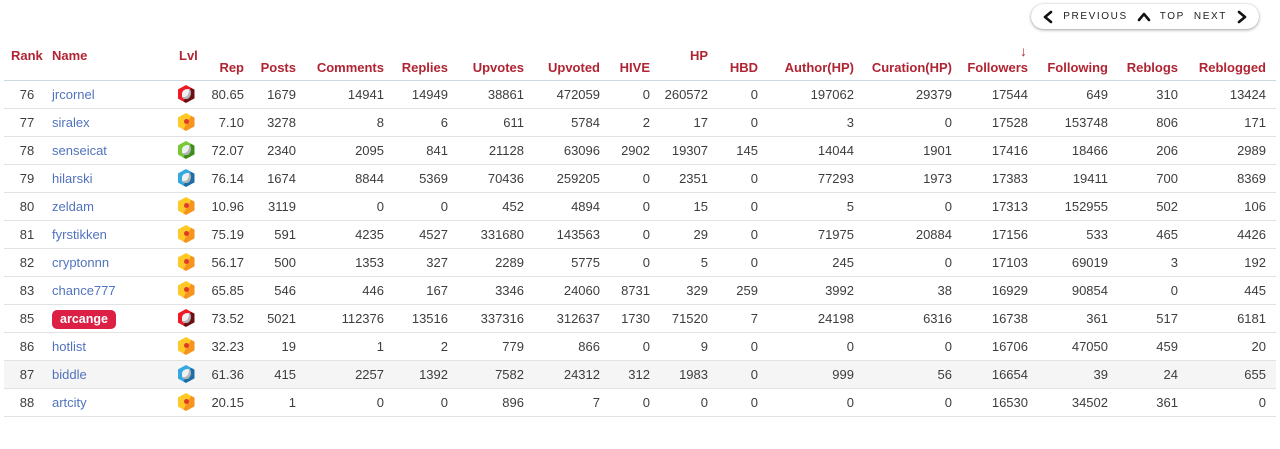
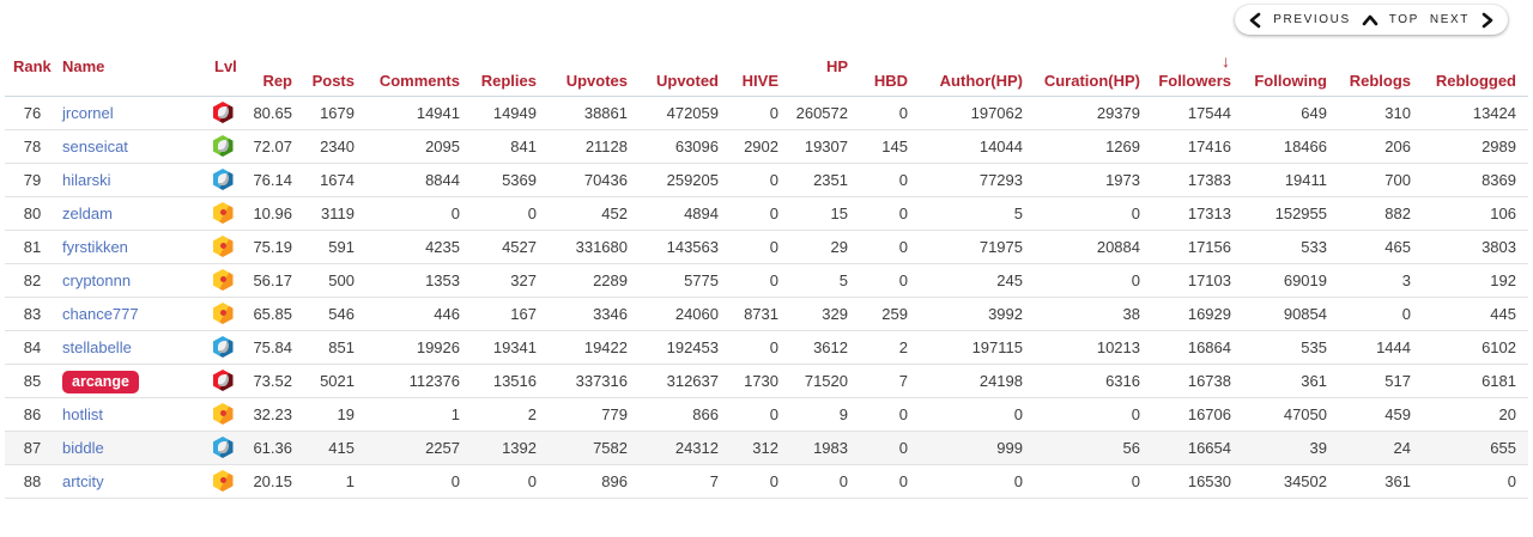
  PREVIOUS
  TOP
  NEXT
  Rank	Name	Lvl	Rep	Posts	Comments	Replies	Upvotes	Upvoted	HIVE	HP	HBD	Author(HP)	Curation(HP)	↓ Followers	Following	Reblogs	Reblogged
  76	jrcornel		80.65	1679	14941	14949	38861	472059	0	260572	0	197062	29379	17544	649	310	13424
- 77	siralex		7.10	3278	8	6	611	5784	2	17	0	3	0	17528	153748	806	171
- 78	senseicat		72.07	2340	2095	841	21128	63096	2902	19307	145	14044	1901	17416	18466	206	2989
+ 78	senseicat		72.07	2340	2095	841	21128	63096	2902	19307	145	14044	1269	17416	18466	206	2989
  79	hilarski		76.14	1674	8844	5369	70436	259205	0	2351	0	77293	1973	17383	19411	700	8369
- 80	zeldam		10.96	3119	0	0	452	4894	0	15	0	5	0	17313	152955	502	106
+ 80	zeldam		10.96	3119	0	0	452	4894	0	15	0	5	0	17313	152955	882	106
- 81	fyrstikken		75.19	591	4235	4527	331680	143563	0	29	0	71975	20884	17156	533	465	4426
+ 81	fyrstikken		75.19	591	4235	4527	331680	143563	0	29	0	71975	20884	17156	533	465	3803
  82	cryptonnn		56.17	500	1353	327	2289	5775	0	5	0	245	0	17103	69019	3	192
  83	chance777		65.85	546	446	167	3346	24060	8731	329	259	3992	38	16929	90854	0	445
+ 84	stellabelle		75.84	851	19926	19341	19422	192453	0	3612	2	197115	10213	16864	535	1444	6102
  85	arcange		73.52	5021	112376	13516	337316	312637	1730	71520	7	24198	6316	16738	361	517	6181
  86	hotlist		32.23	19	1	2	779	866	0	9	0	0	0	16706	47050	459	20
  87	biddle		61.36	415	2257	1392	7582	24312	312	1983	0	999	56	16654	39	24	655
  88	artcity		20.15	1	0	0	896	7	0	0	0	0	0	16530	34502	361	0
